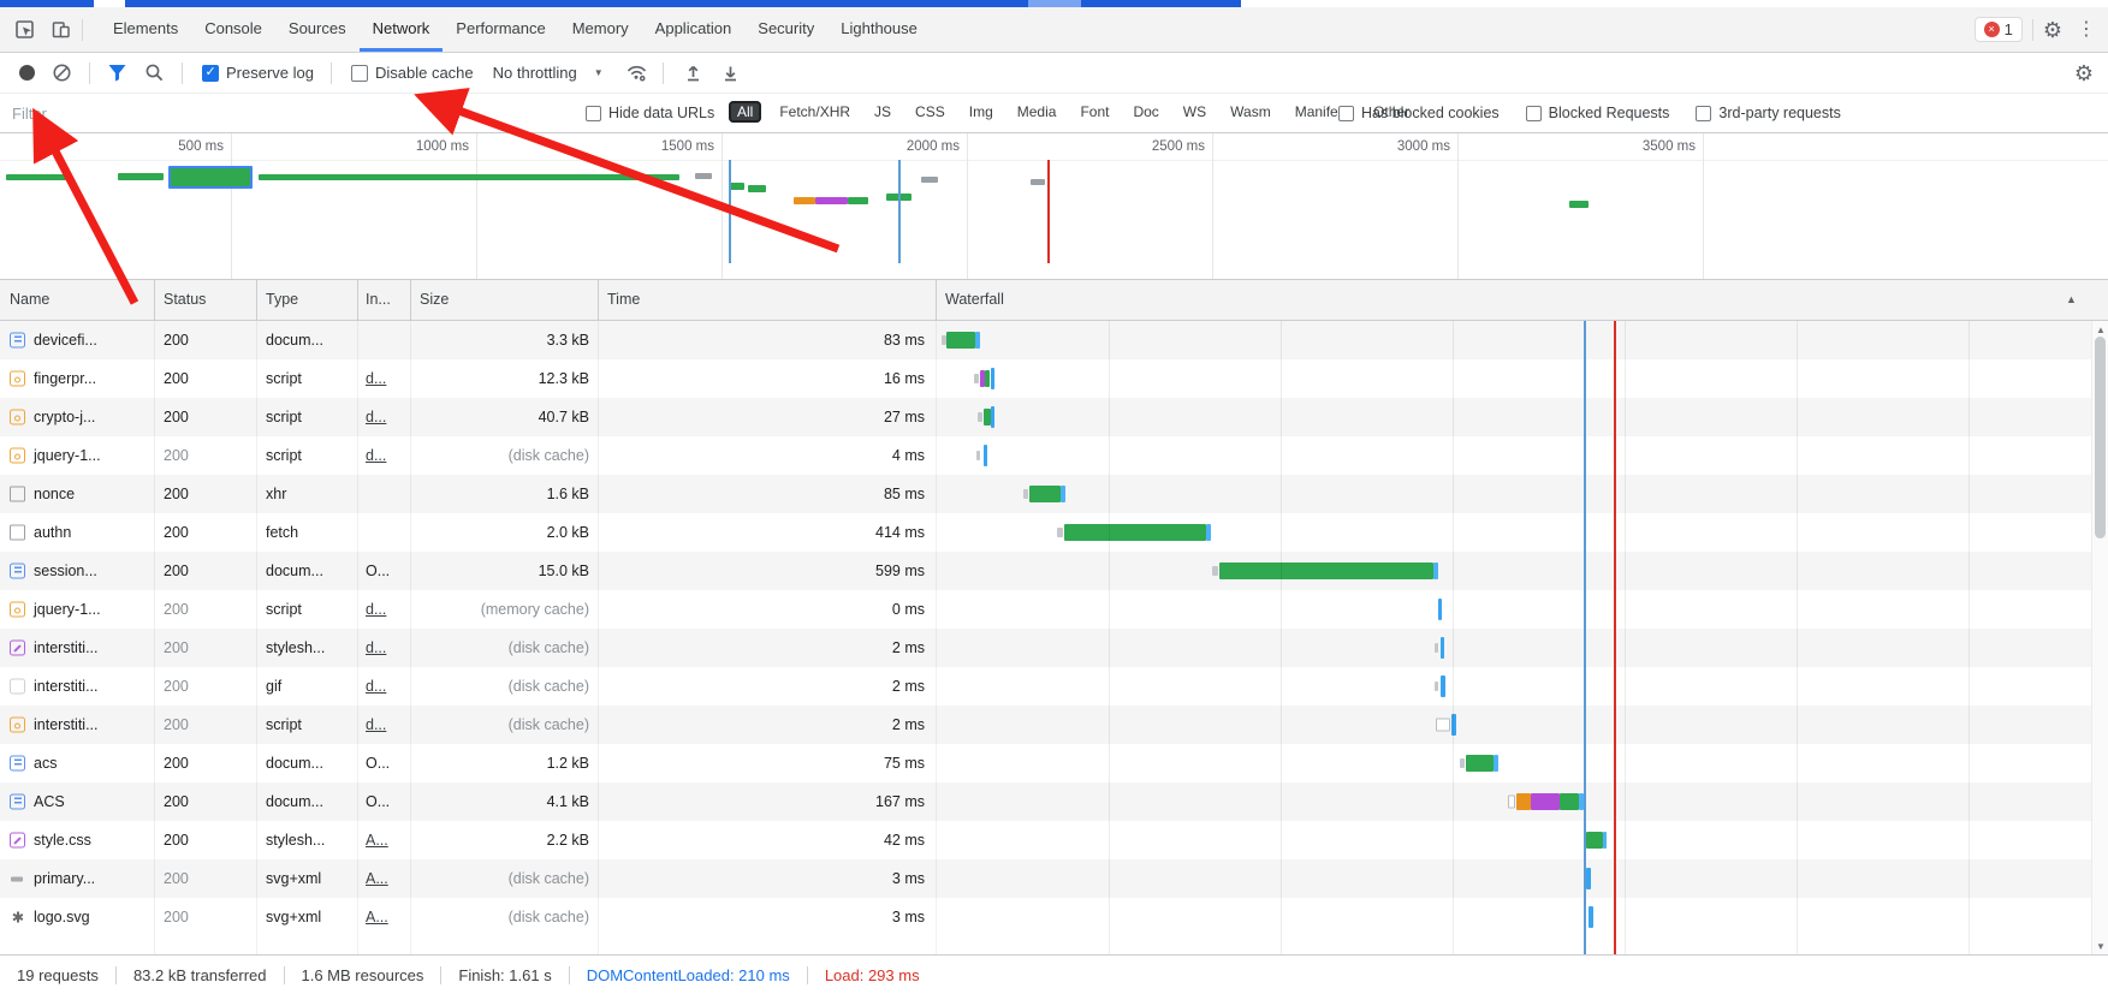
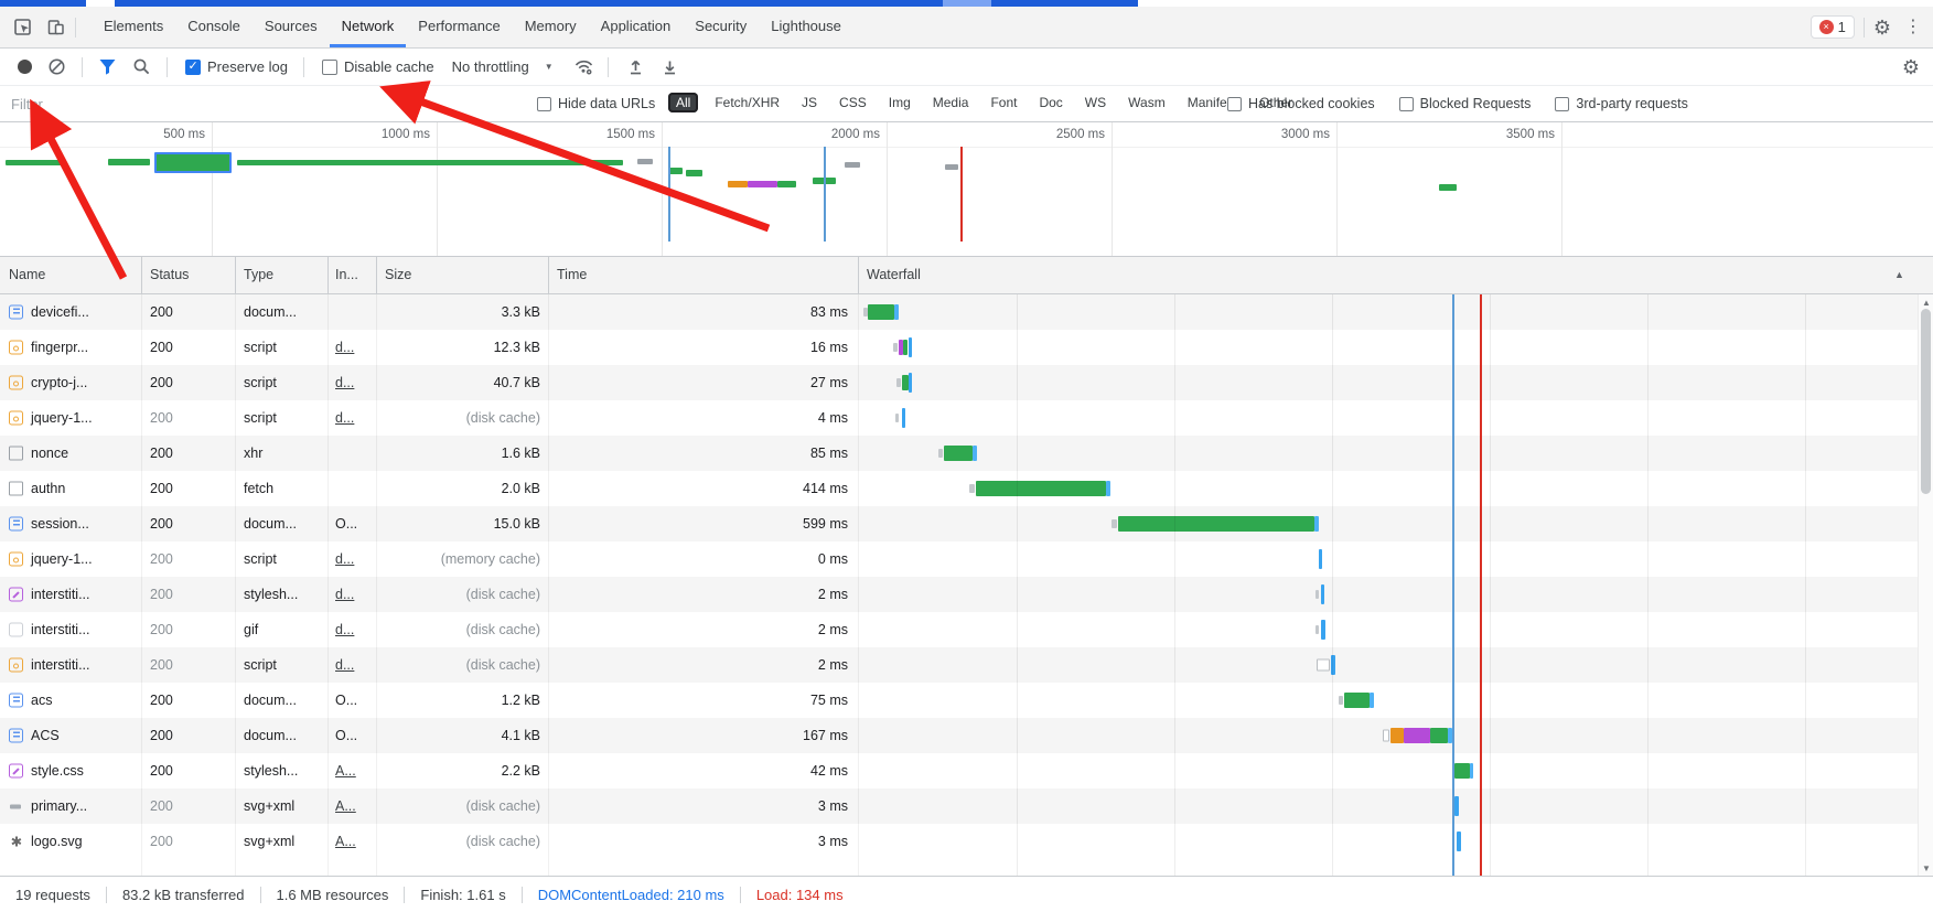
  Elements
  Console
  Sources
  Network
  Performance
  Memory
  Application
  Security
  Lighthouse
  ×
  1
  ⚙
  ⋮
  Preserve log
  Disable cache
  No throttling
  ▼
  ⚙
  Filter
  Hide data URLs
  All
  Fetch/XHR
  JS
  CSS
  Img
  Media
  Font
  Doc
  WS
  Wasm
  Manife
  Other
  Has blocked cookies
  Blocked Requests
  3rd-party requests
  500 ms
  1000 ms
  1500 ms
  2000 ms
  2500 ms
  3000 ms
  3500 ms
  ▲
  Name
  Status
  Type
  In...
  Size
  Time
  Waterfall
  devicefi...
  200
  docum...
  3.3 kB
  83 ms
  fingerpr...
  200
  script
  d...
  12.3 kB
  16 ms
  crypto-j...
  200
  script
  d...
  40.7 kB
  27 ms
  jquery-1...
  200
  script
  d...
  (disk cache)
  4 ms
  nonce
  200
  xhr
  1.6 kB
  85 ms
  authn
  200
  fetch
  2.0 kB
  414 ms
  session...
  200
  docum...
  O...
  15.0 kB
  599 ms
  jquery-1...
  200
  script
  d...
  (memory cache)
  0 ms
  interstiti...
  200
  stylesh...
  d...
  (disk cache)
  2 ms
  interstiti...
  200
  gif
  d...
  (disk cache)
  2 ms
  interstiti...
  200
  script
  d...
  (disk cache)
  2 ms
  acs
  200
  docum...
  O...
  1.2 kB
  75 ms
  ACS
  200
  docum...
  O...
  4.1 kB
  167 ms
  style.css
  200
  stylesh...
  A...
  2.2 kB
  42 ms
  primary...
  200
  svg+xml
  A...
  (disk cache)
  3 ms
  logo.svg
  200
  svg+xml
  A...
  (disk cache)
  3 ms
  ▲
  ▼
  19 requests
  83.2 kB transferred
  1.6 MB resources
  Finish: 1.61 s
  DOMContentLoaded: 210 ms
- Load: 293 ms
+ Load: 134 ms
